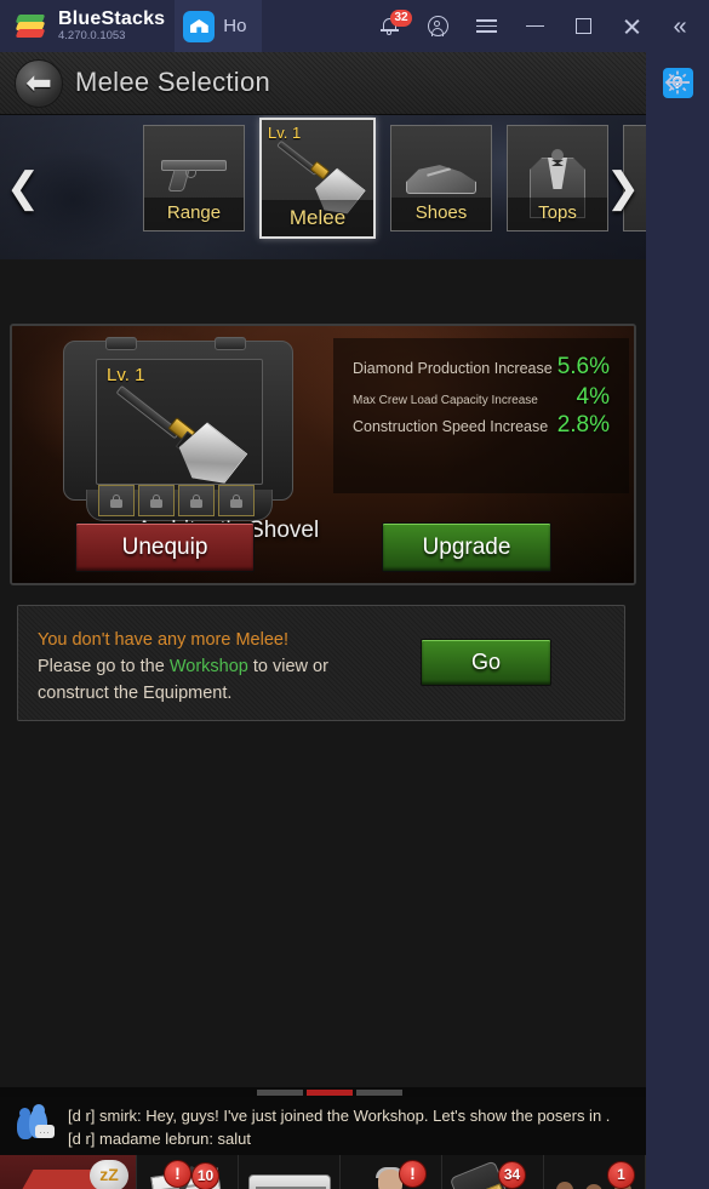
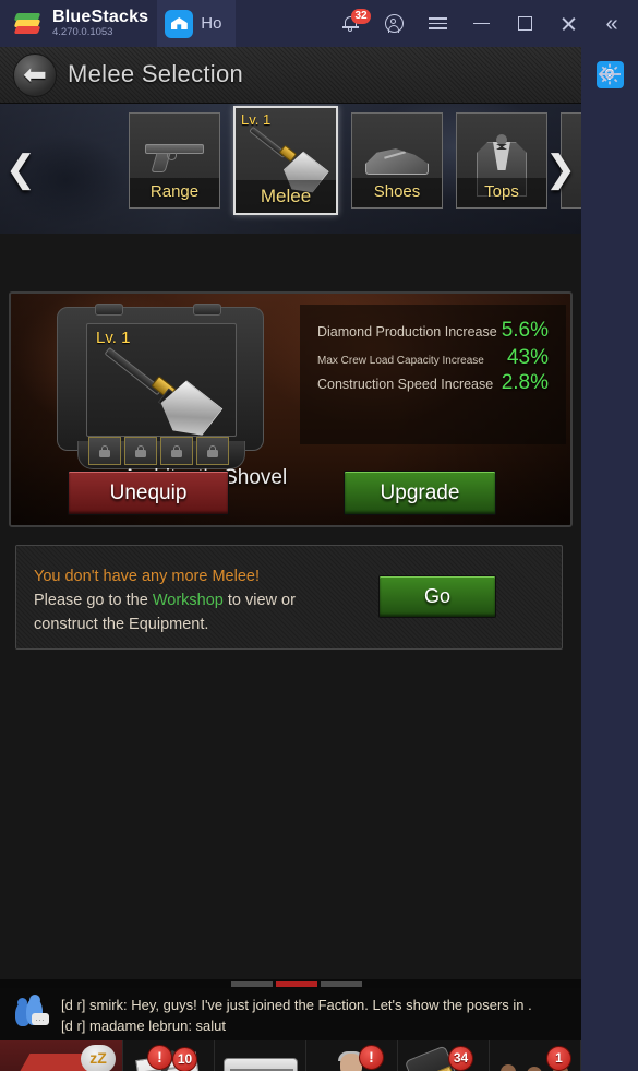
  BlueStacks
  4.270.0.1053
  Ho
  32
  «
  ⬅
  Melee Selection
  ❮
  ❯
  Range
  Lv. 1
  Melee
  Shoes
  Tops
  Lv. 1
  Diamond Production Increase
  5.6%
  Max Crew Load Capacity Increase
- 4%
+ 43%
  Construction Speed Increase
  2.8%
  Unequip
  Upgrade
  You don't have any more Melee!
  Please go to the Workshop to view or
  construct the Equipment.
  Go
- [d r] smirk: Hey, guys! I've just joined the Workshop. Let's show the posers in .
+ [d r] smirk: Hey, guys! I've just joined the Faction. Let's show the posers in .
  [d r] madame lebrun: salut
  zZ
  !
  10
  !
  34
  1
